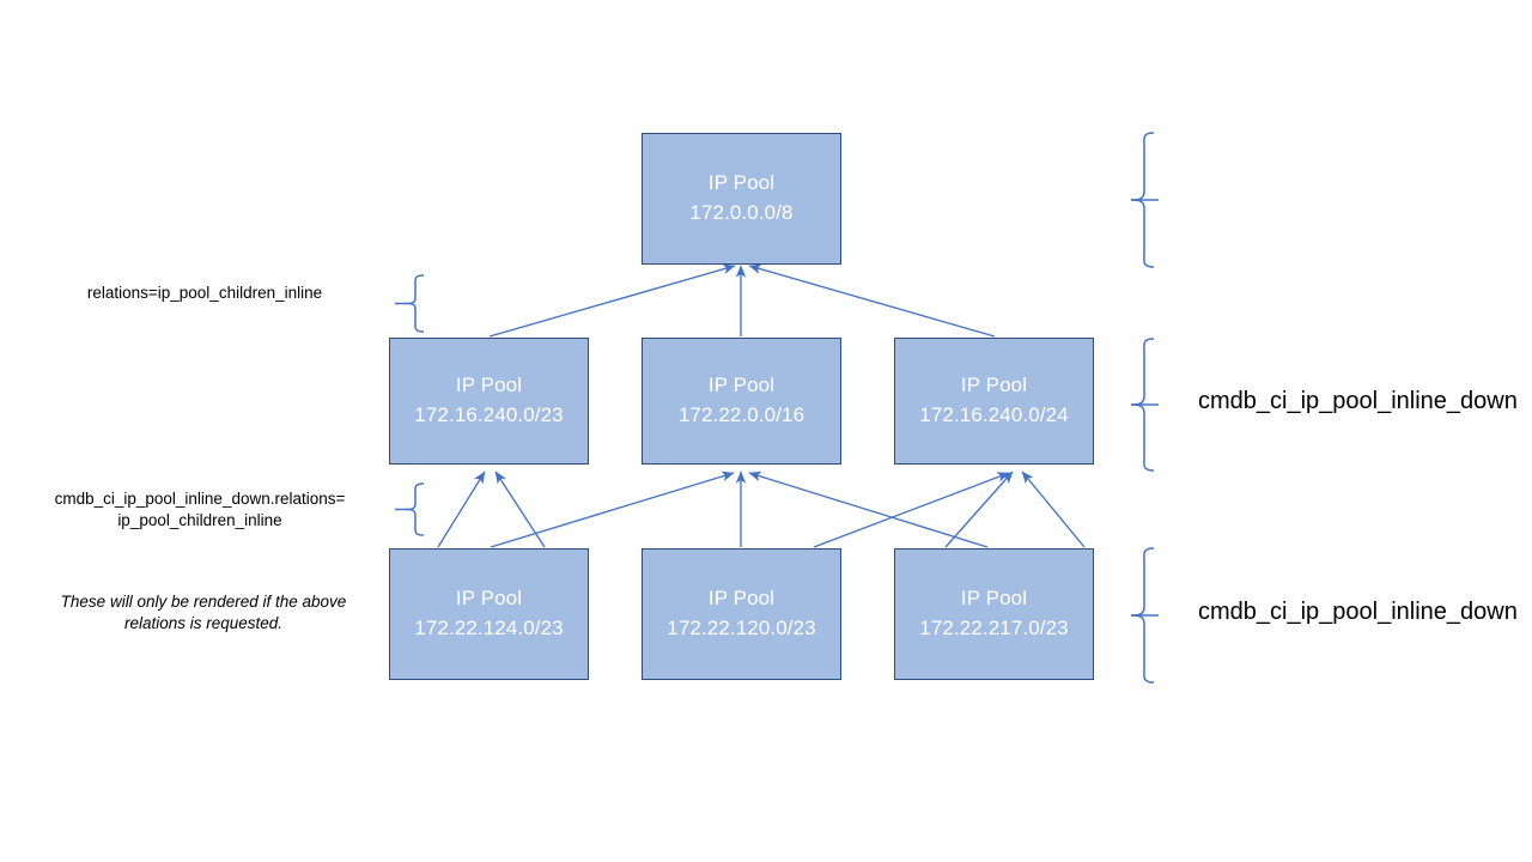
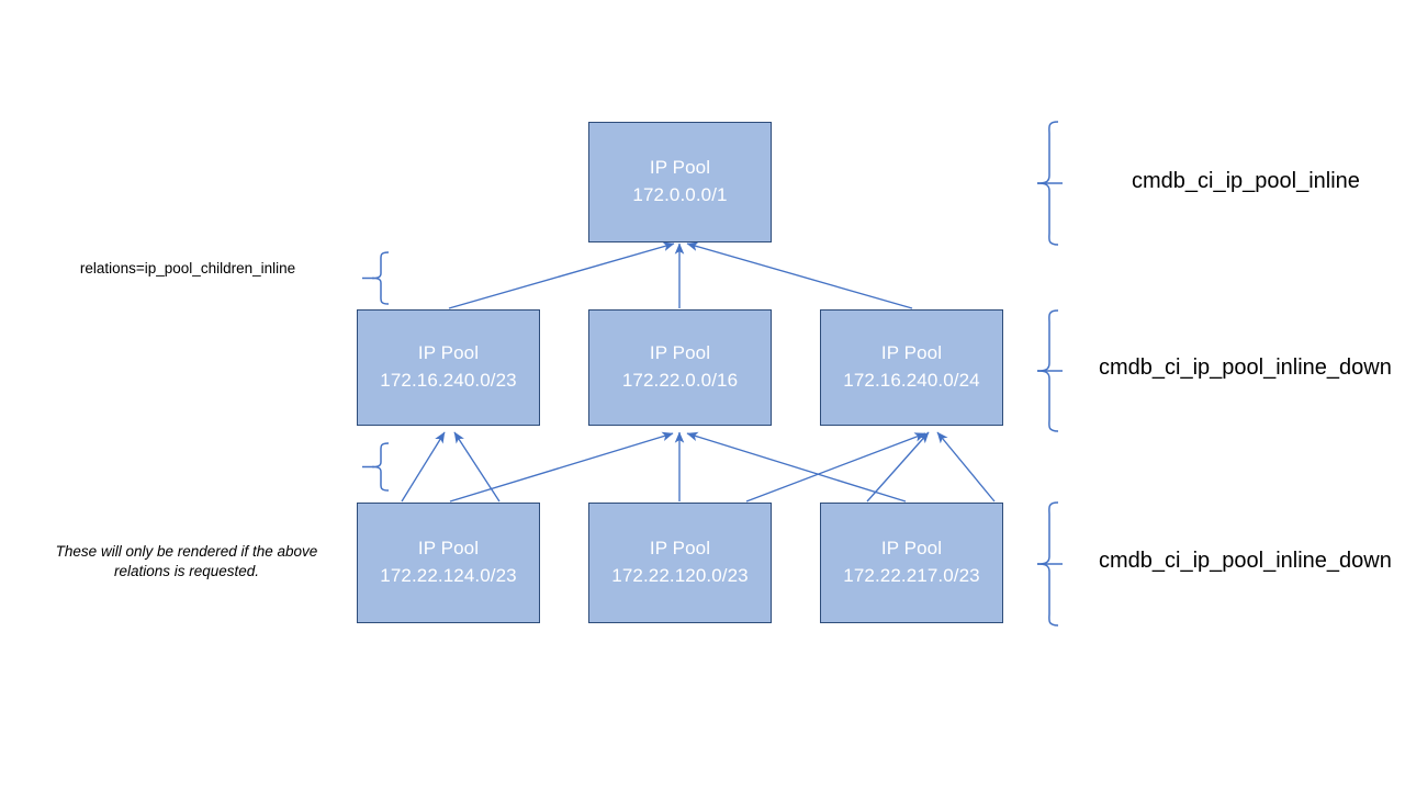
  IP Pool
- 172.0.0.0/8
+ 172.0.0.0/1
  IP Pool
  172.16.240.0/23
  IP Pool
  172.22.0.0/16
  IP Pool
  172.16.240.0/24
  IP Pool
  172.22.124.0/23
  IP Pool
  172.22.120.0/23
  IP Pool
  172.22.217.0/23
+ cmdb_ci_ip_pool_inline
  cmdb_ci_ip_pool_inline_down
  cmdb_ci_ip_pool_inline_down
  relations=ip_pool_children_inline
- cmdb_ci_ip_pool_inline_down.relations=
- ip_pool_children_inline
  These will only be rendered if the above
  relations is requested.
